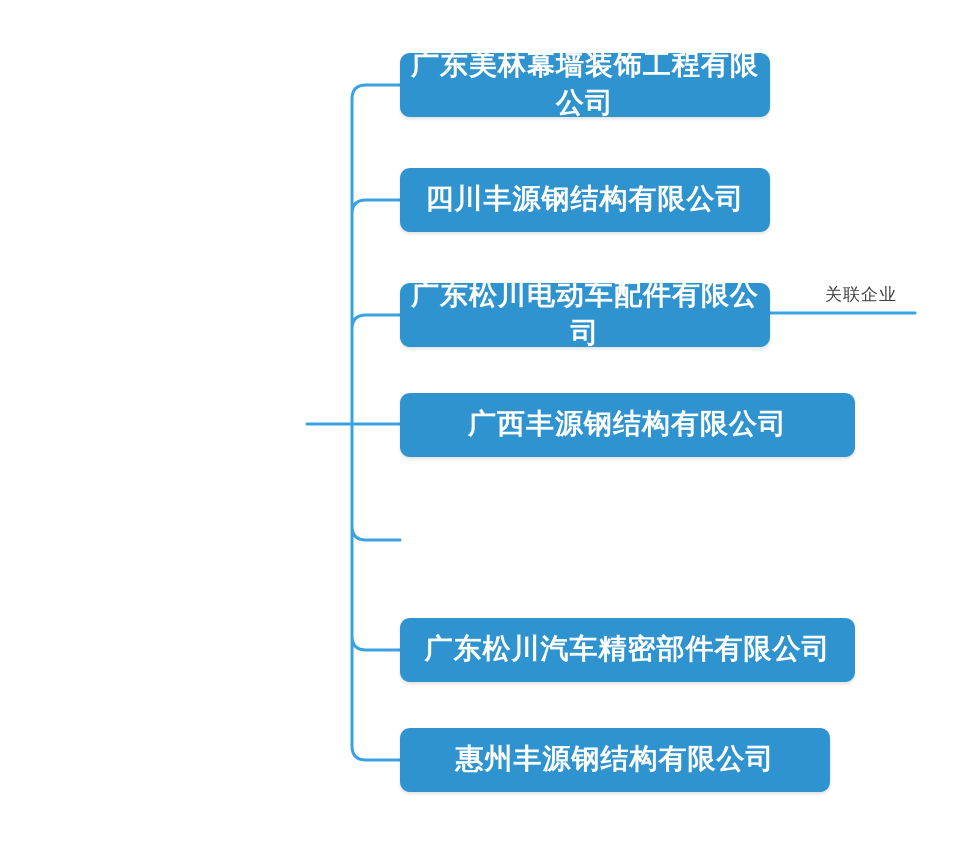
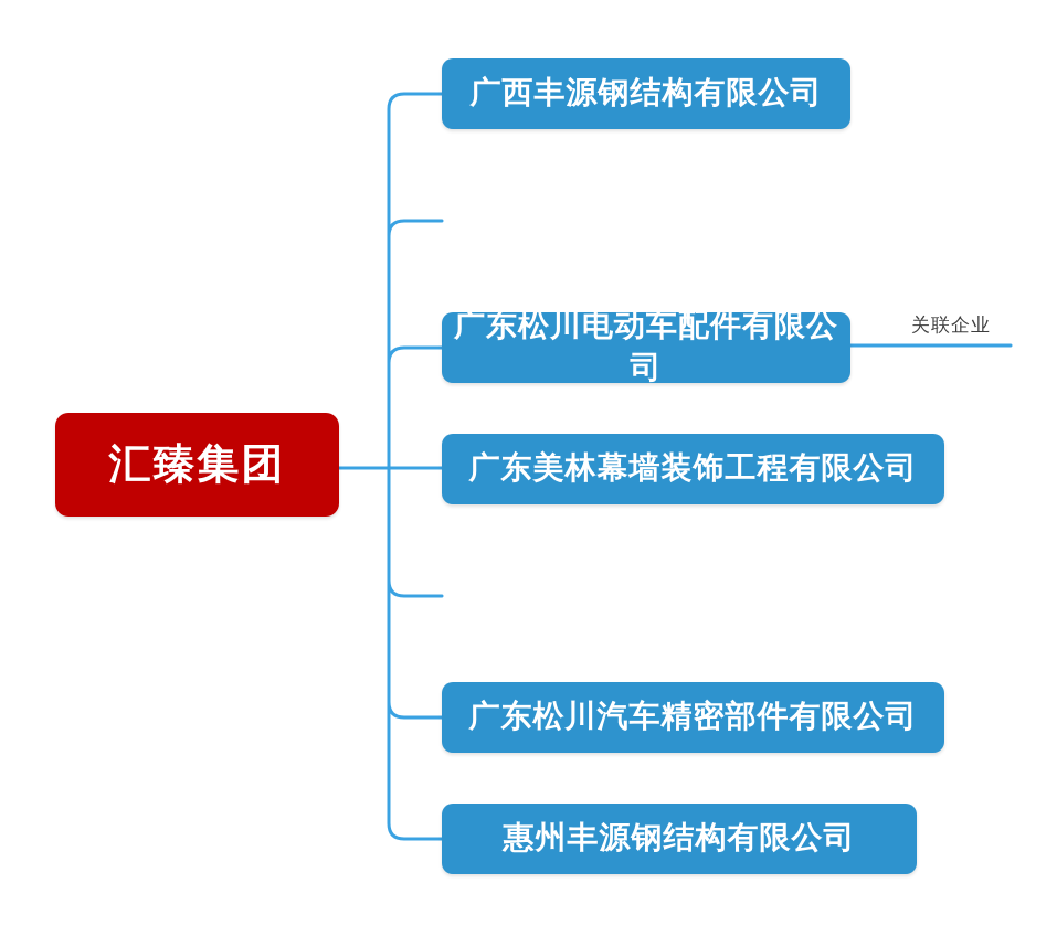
+ 汇臻集团
- 广东美林幕墙装饰工程有限公司
+ 广西丰源钢结构有限公司
- 四川丰源钢结构有限公司
  广东松川电动车配件有限公司
  关联企业
- 广西丰源钢结构有限公司
+ 广东美林幕墙装饰工程有限公司
  广东松川汽车精密部件有限公司
  惠州丰源钢结构有限公司
